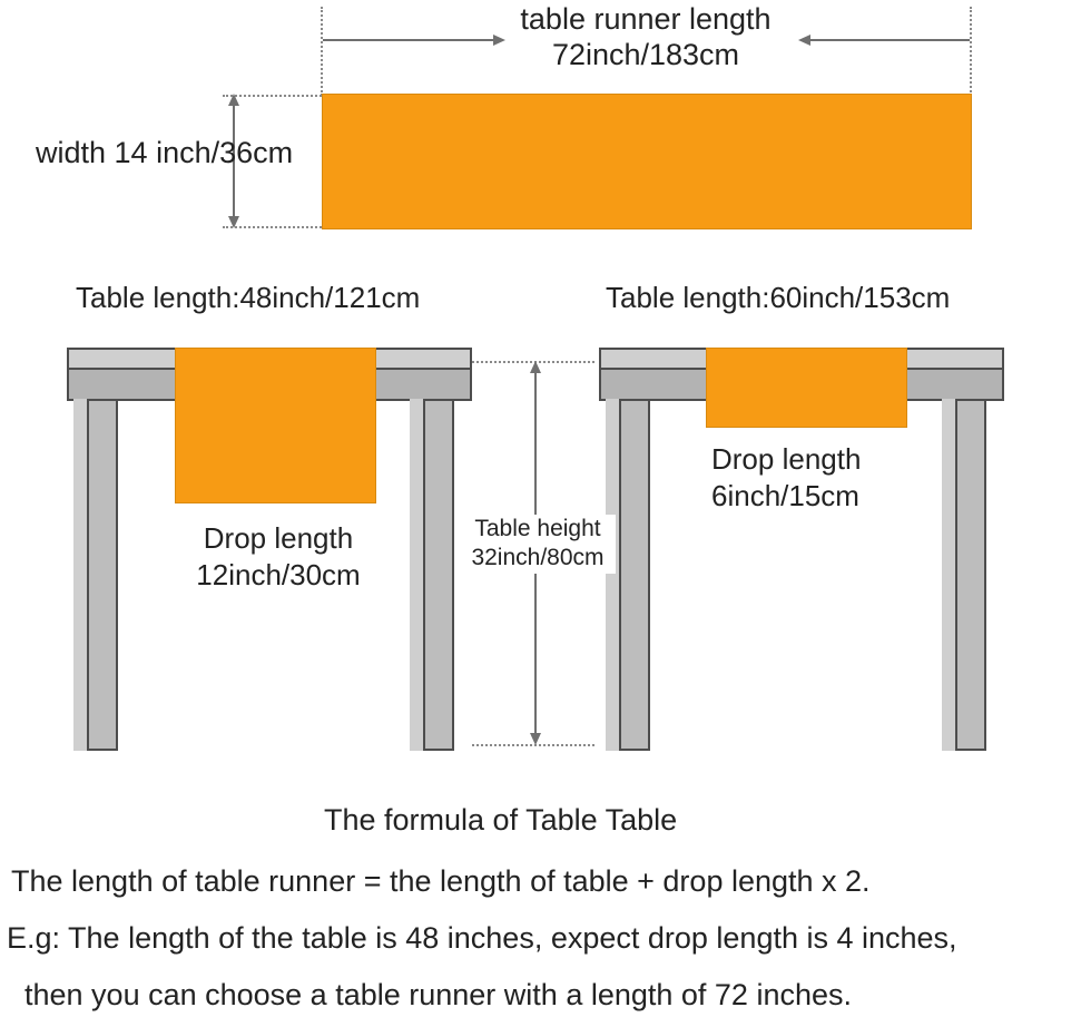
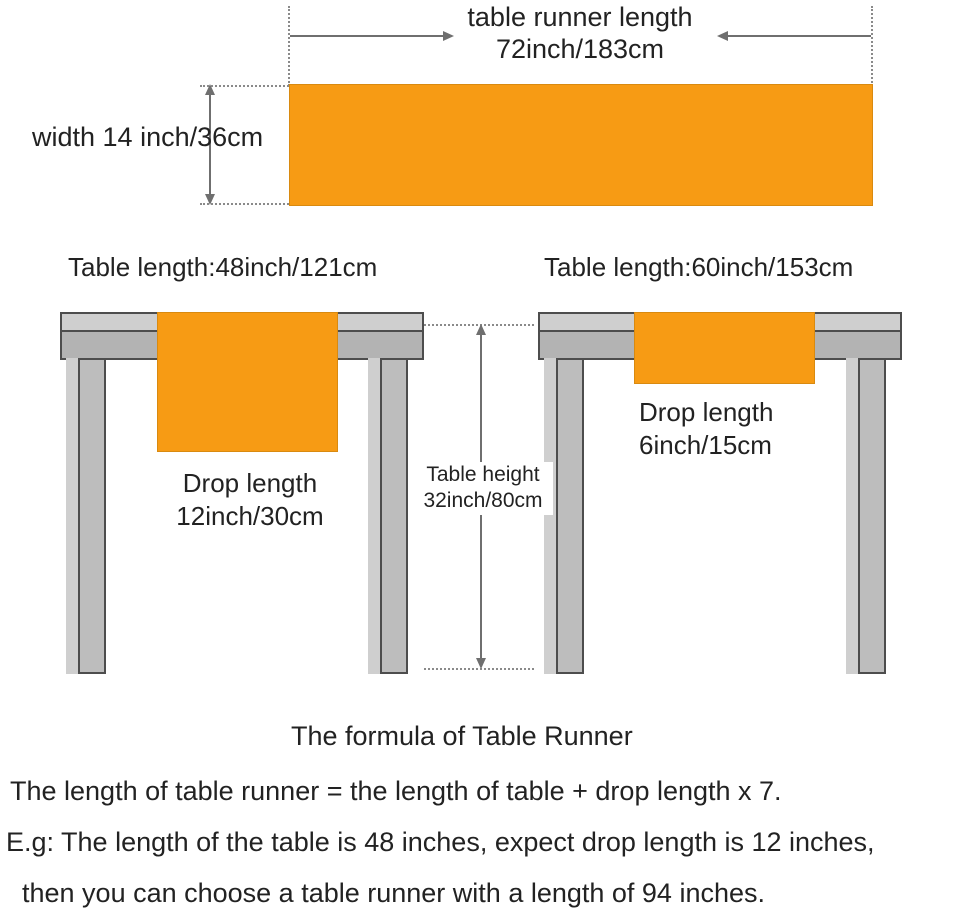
  table runner length
  72inch/183cm
  width 14 inch/36cm
  Table length:48inch/121cm
  Drop length
  12inch/30cm
  Table length:60inch/153cm
  Drop length
  6inch/15cm
  Table height
  32inch/80cm
- The formula of Table Table
+ The formula of Table Runner
- The length of table runner = the length of table + drop length x 2.
+ The length of table runner = the length of table + drop length x 7.
- E.g: The length of the table is 48 inches, expect drop length is 4 inches,
+ E.g: The length of the table is 48 inches, expect drop length is 12 inches,
- then you can choose a table runner with a length of 72 inches.
+ then you can choose a table runner with a length of 94 inches.
